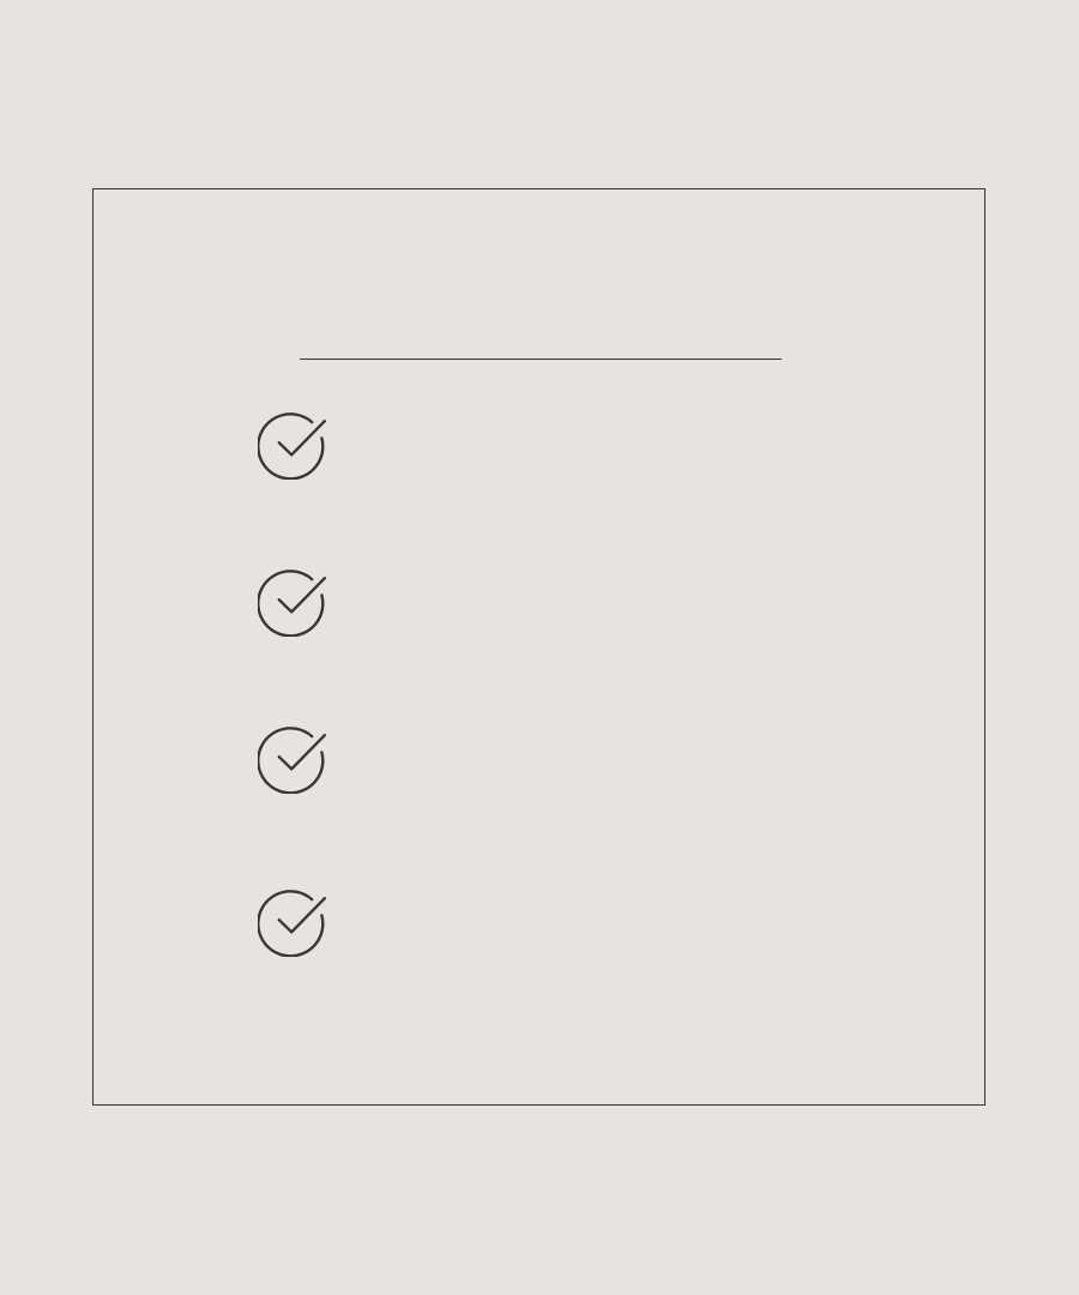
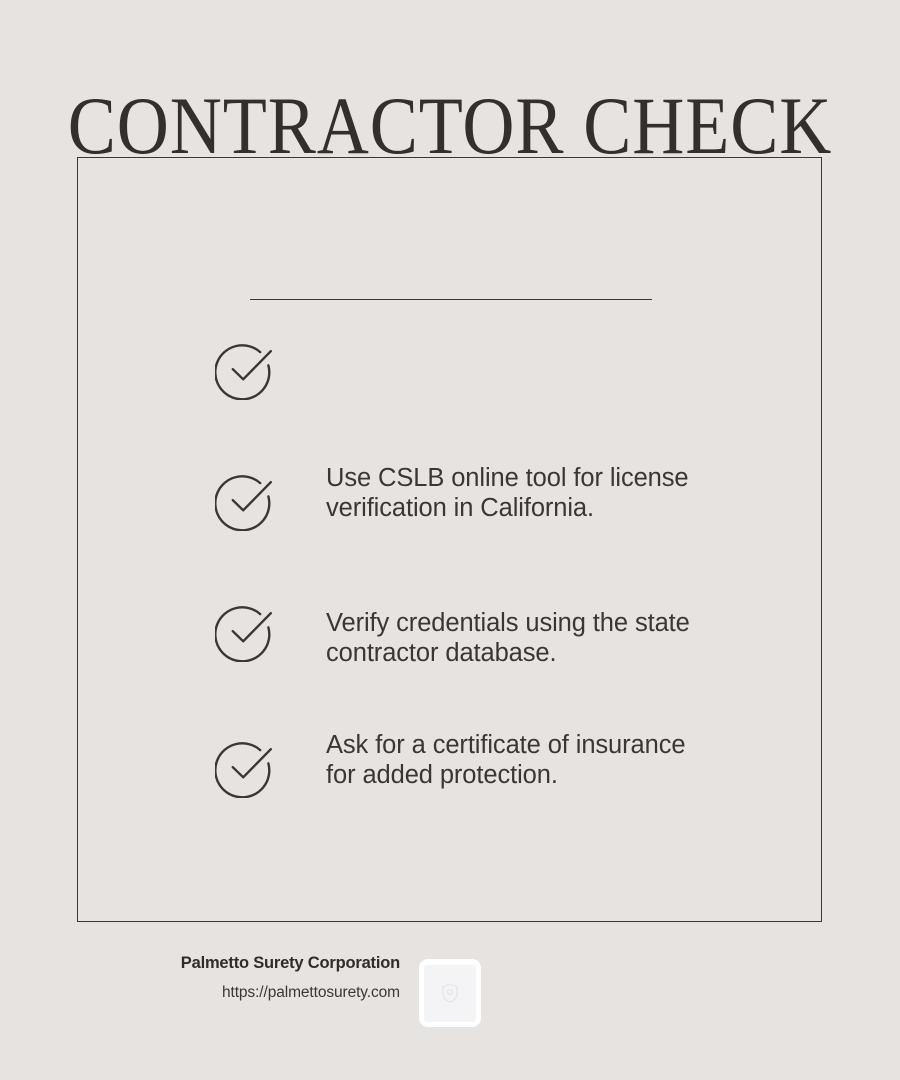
+ CONTRACTOR CHECK
+ Use CSLB online tool for license verification in California.
+ Verify credentials using the state contractor database.
+ Ask for a certificate of insurance for added protection.
+ Palmetto Surety Corporation
+ https://palmettosurety.com
